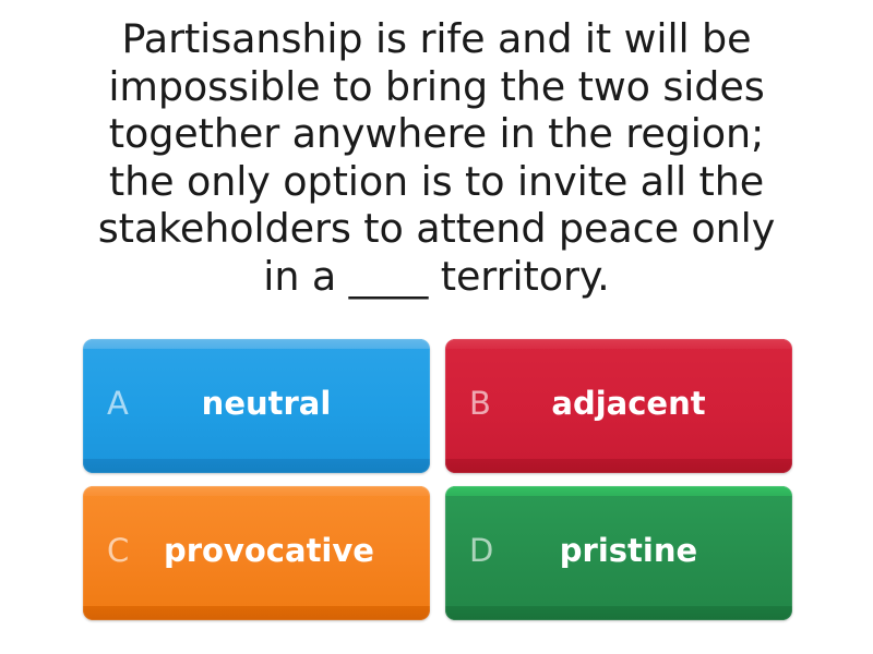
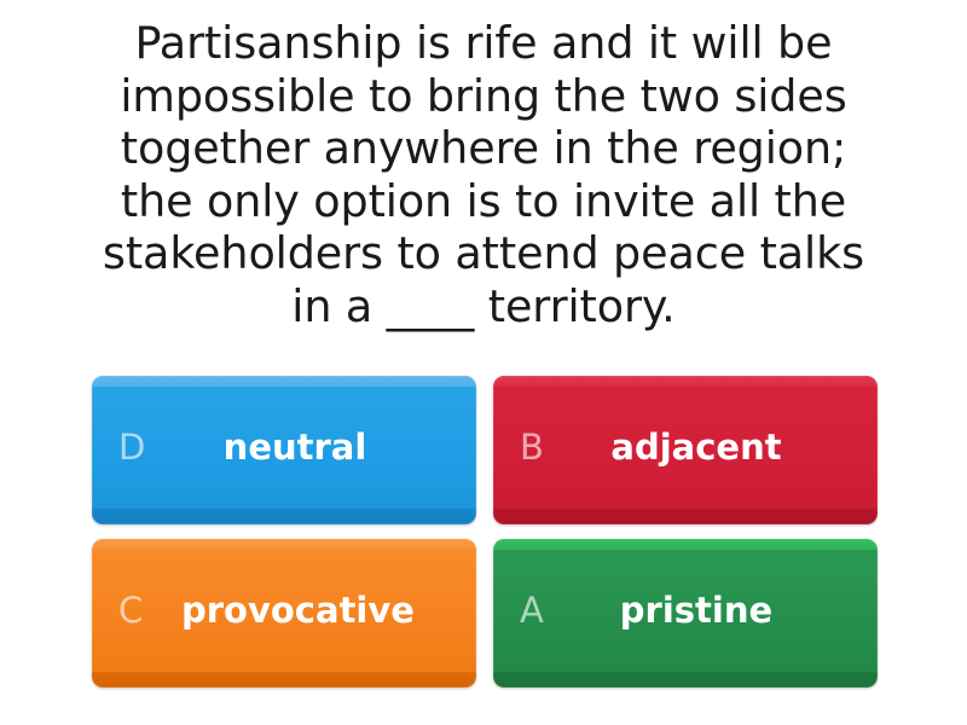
- Partisanship is rife and it will be impossible to bring the two sides together anywhere in the region; the only option is to invite all the stakeholders to attend peace only in a ____ territory.
+ Partisanship is rife and it will be impossible to bring the two sides together anywhere in the region; the only option is to invite all the stakeholders to attend peace talks in a ____ territory.
- A
+ D
  neutral
  B
  adjacent
  C
  provocative
- D
+ A
  pristine
